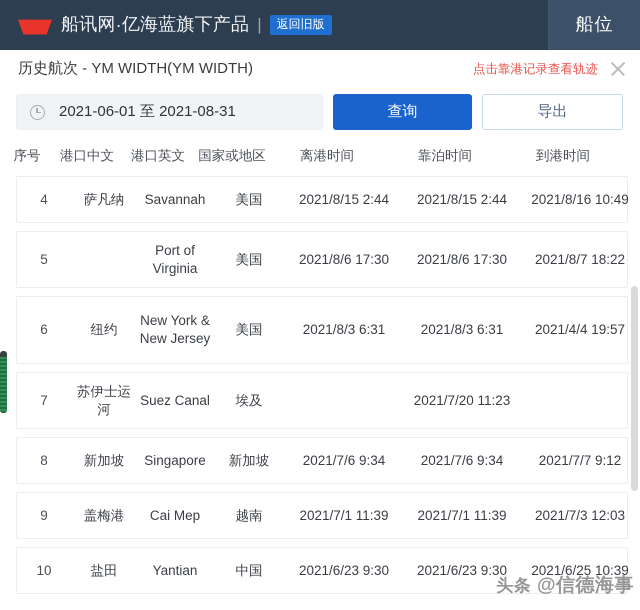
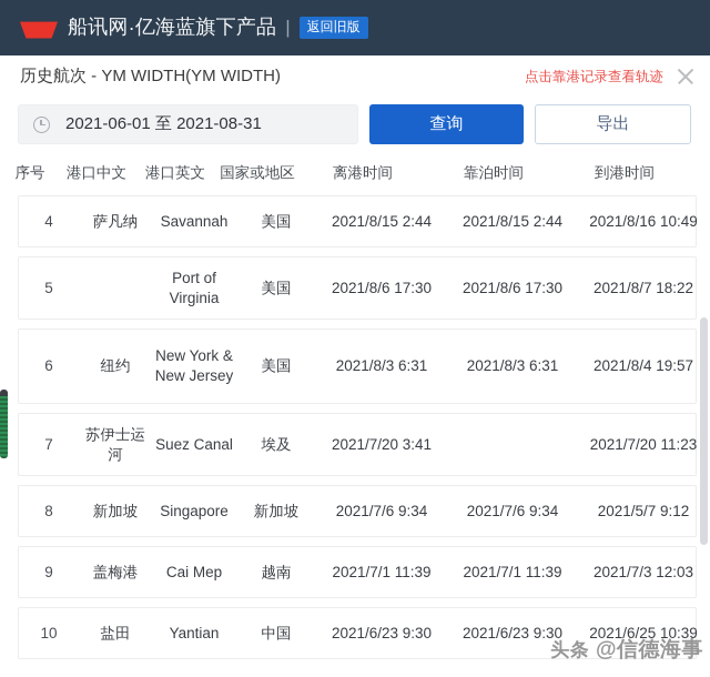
  船讯网
  ·
  亿海蓝旗下产品
  |
  返回旧版
- 船位
  历史航次 - YM WIDTH(YM WIDTH)
  点击靠港记录查看轨迹
  2021-06-01 至 2021-08-31
  查询
  导出
  序号
  港口中文
  港口英文
  国家或地区
  离港时间
  靠泊时间
  到港时间
  4
  萨凡纳
  Savannah
  美国
  2021/8/15 2:44
  2021/8/15 2:44
  2021/8/16 10:49
  5
  Port of Virginia
  美国
  2021/8/6 17:30
  2021/8/6 17:30
  2021/8/7 18:22
  6
  纽约
  New York & New Jersey
  美国
  2021/8/3 6:31
  2021/8/3 6:31
- 2021/4/4 19:57
+ 2021/8/4 19:57
  7
  苏伊士运河
  Suez Canal
  埃及
+ 2021/7/20 3:41
  2021/7/20 11:23
  8
  新加坡
  Singapore
  新加坡
  2021/7/6 9:34
  2021/7/6 9:34
- 2021/7/7 9:12
+ 2021/5/7 9:12
  9
  盖梅港
  Cai Mep
  越南
  2021/7/1 11:39
  2021/7/1 11:39
  2021/7/3 12:03
  10
  盐田
  Yantian
  中国
  2021/6/23 9:30
  2021/6/23 9:30
  2021/6/25 10:39
  头条 @信德海事
